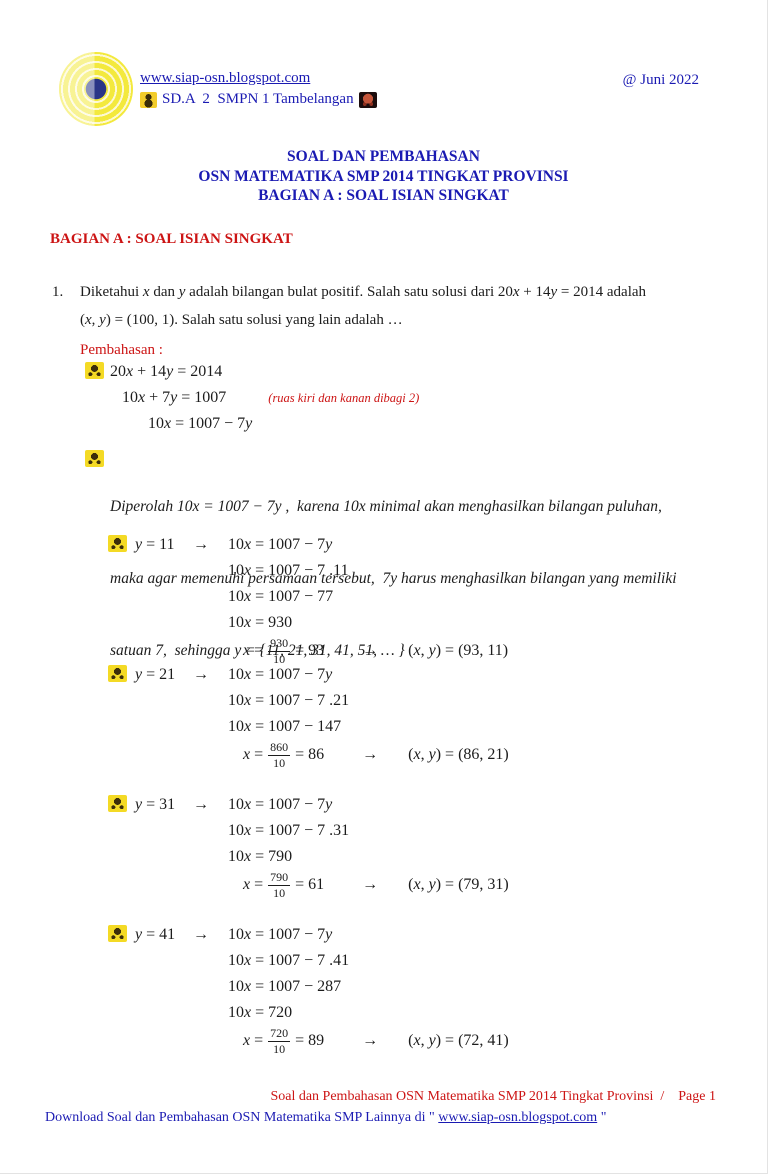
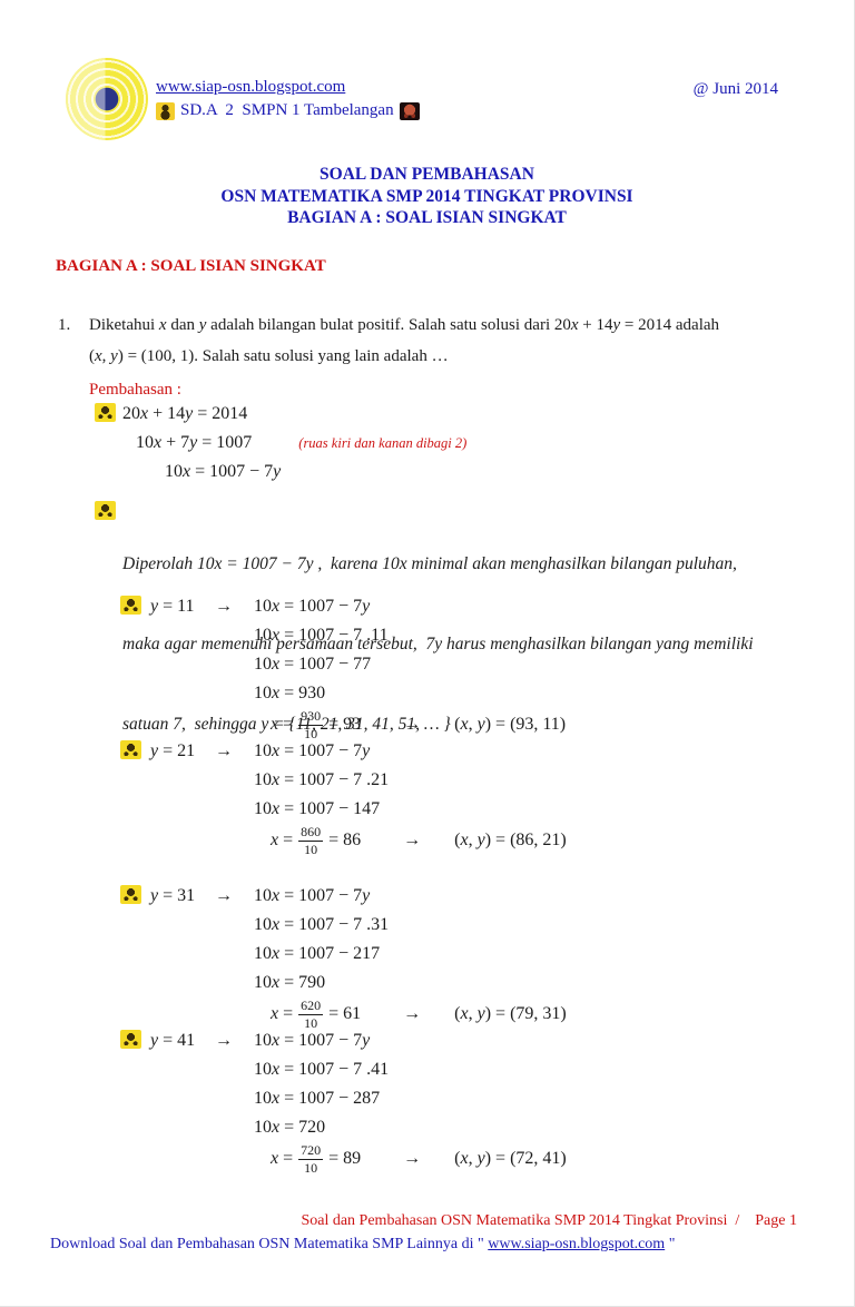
  www.siap-osn.blogspot.com
  SD.A 2 SMPN 1 Tambelangan
- @ Juni 2022
+ @ Juni 2014
  SOAL DAN PEMBAHASAN
  OSN MATEMATIKA SMP 2014 TINGKAT PROVINSI
  BAGIAN A : SOAL ISIAN SINGKAT
  BAGIAN A : SOAL ISIAN SINGKAT
  1.
  Diketahui x dan y adalah bilangan bulat positif. Salah satu solusi dari 20x + 14y = 2014 adalah
  (x, y) = (100, 1). Salah satu solusi yang lain adalah …
  Pembahasan :
  20x + 14y = 2014
  10x + 7y = 1007 (ruas kiri dan kanan dibagi 2)
  10x = 1007 − 7y
  Diperolah 10x = 1007 − 7y , karena 10x minimal akan menghasilkan bilangan puluhan,
  maka agar memenuhi persamaan tersebut, 7y harus menghasilkan bilangan yang memiliki
  satuan 7, sehingga y = {11, 21, 31, 41, 51, … }
  y = 11
  →
  10x = 1007 − 7y
  10x = 1007 − 7 .11
  10x = 1007 − 77
  10x = 930
  x =
  930
  10
  = 93
  →
  (x, y) = (93, 11)
  y = 21
  →
  10x = 1007 − 7y
  10x = 1007 − 7 .21
  10x = 1007 − 147
  x =
  860
  10
  = 86
  →
  (x, y) = (86, 21)
  y = 31
  →
  10x = 1007 − 7y
  10x = 1007 − 7 .31
+ 10x = 1007 − 217
  10x = 790
  x =
- 790
+ 620
  10
  = 61
  →
  (x, y) = (79, 31)
  y = 41
  →
  10x = 1007 − 7y
  10x = 1007 − 7 .41
  10x = 1007 − 287
  10x = 720
  x =
  720
  10
  = 89
  →
  (x, y) = (72, 41)
  Soal dan Pembahasan OSN Matematika SMP 2014 Tingkat Provinsi / Page 1
  Download Soal dan Pembahasan OSN Matematika SMP Lainnya di " www.siap-osn.blogspot.com "
